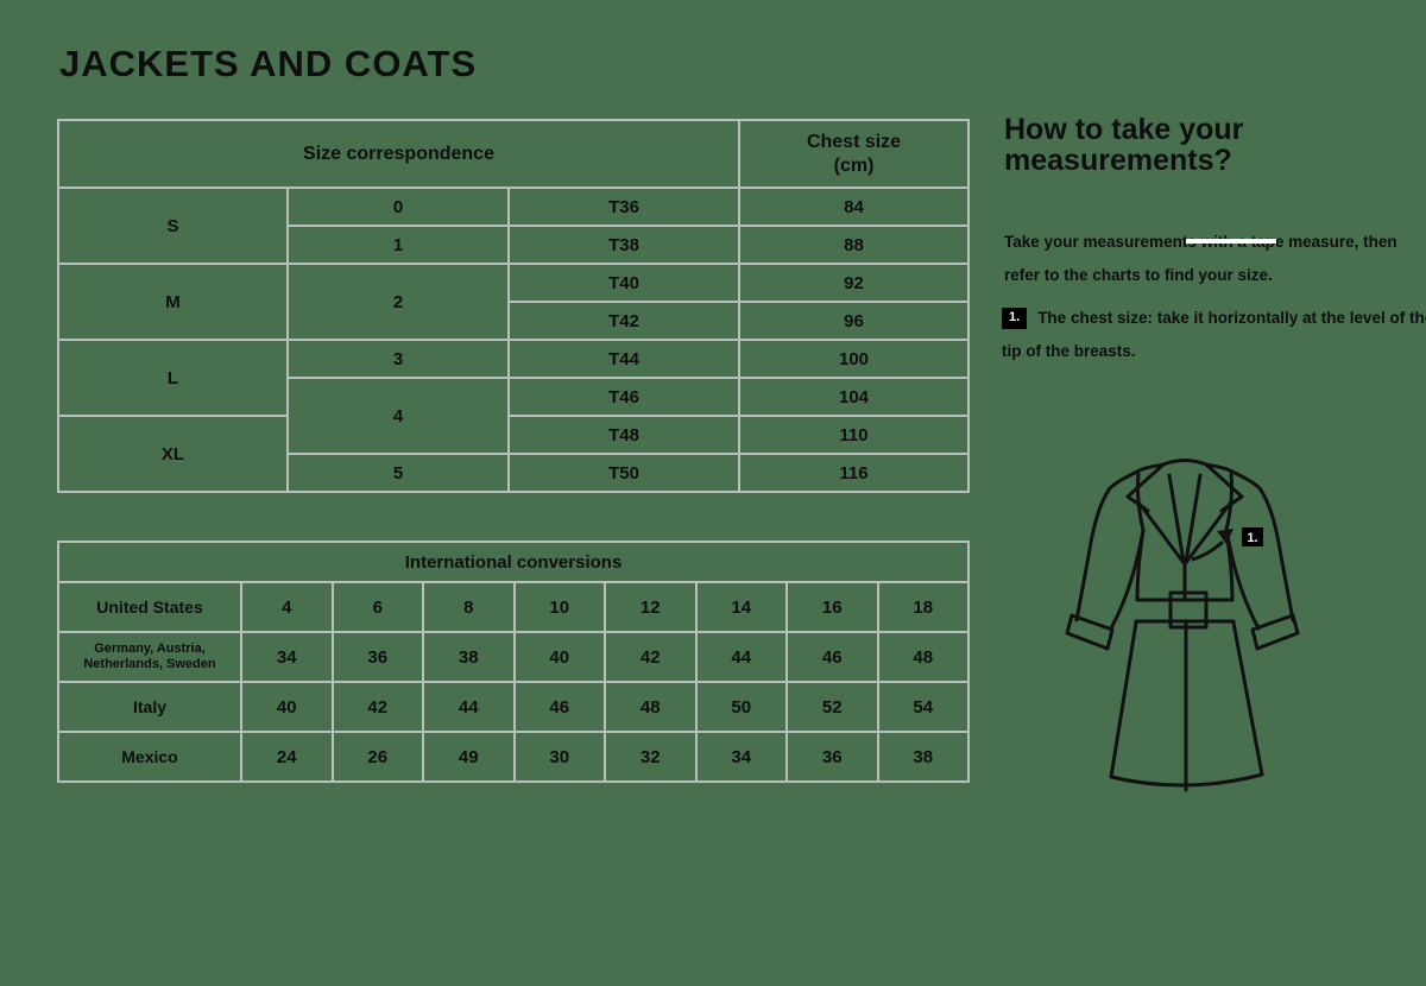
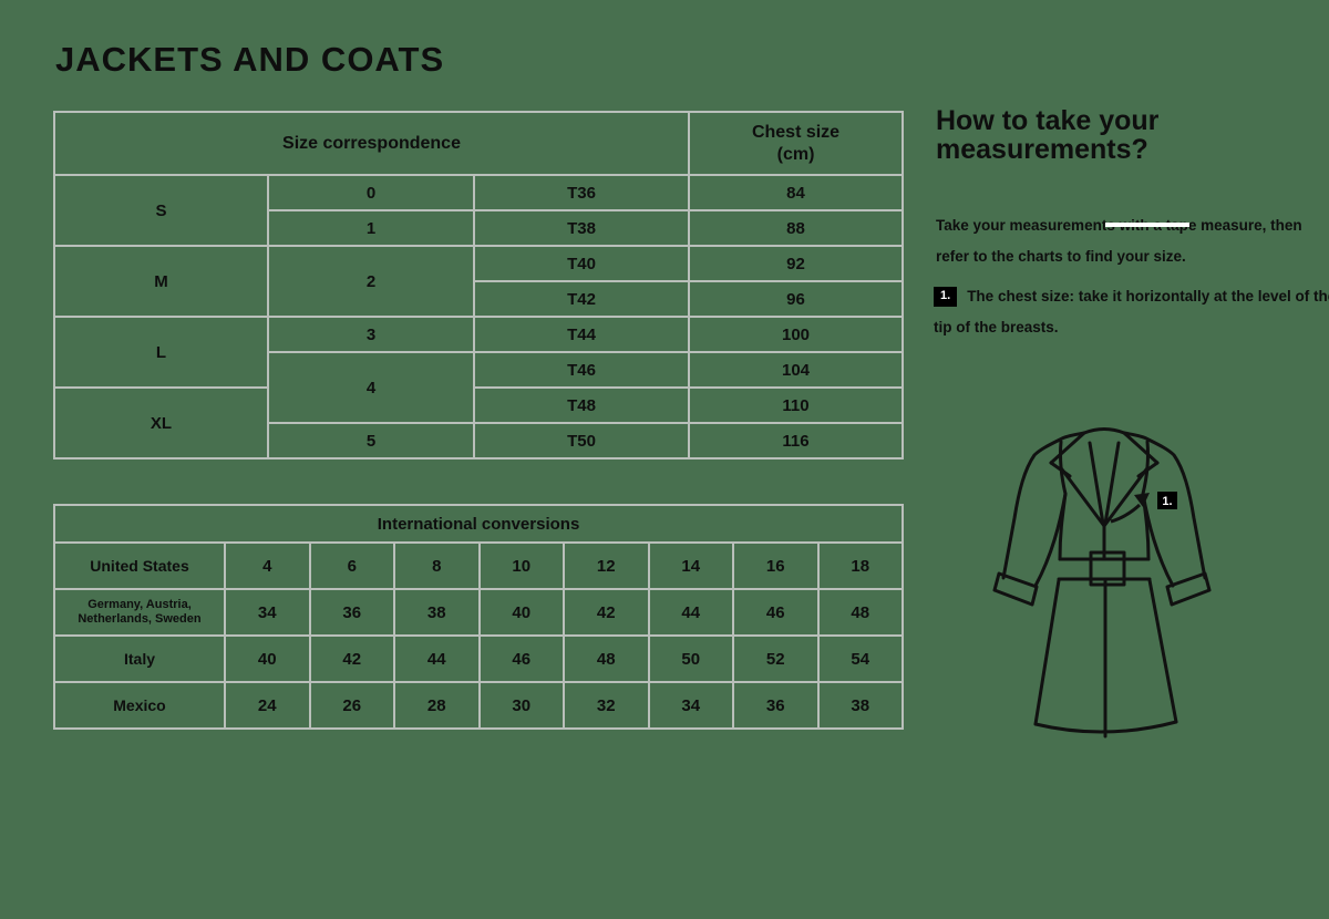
  JACKETS AND COATS
  Size correspondence	Chest size (cm)
  S	0	T36	84
  1	T38	88
  M	2	T40	92
  T42	96
  L	3	T44	100
  4	T46	104
  XL	T48	110
  5	T50	116
  International conversions
  United States	4	6	8	10	12	14	16	18
  Germany, Austria, Netherlands, Sweden	34	36	38	40	42	44	46	48
  Italy	40	42	44	46	48	50	52	54
- Mexico	24	26	49	30	32	34	36	38
+ Mexico	24	26	28	30	32	34	36	38
  How to take your measurements?
  Take your measuremene measure, then refer to the charts to find your size.
  1. The chest size: take it horizontally at the level of th tip of the breasts.
  1.
